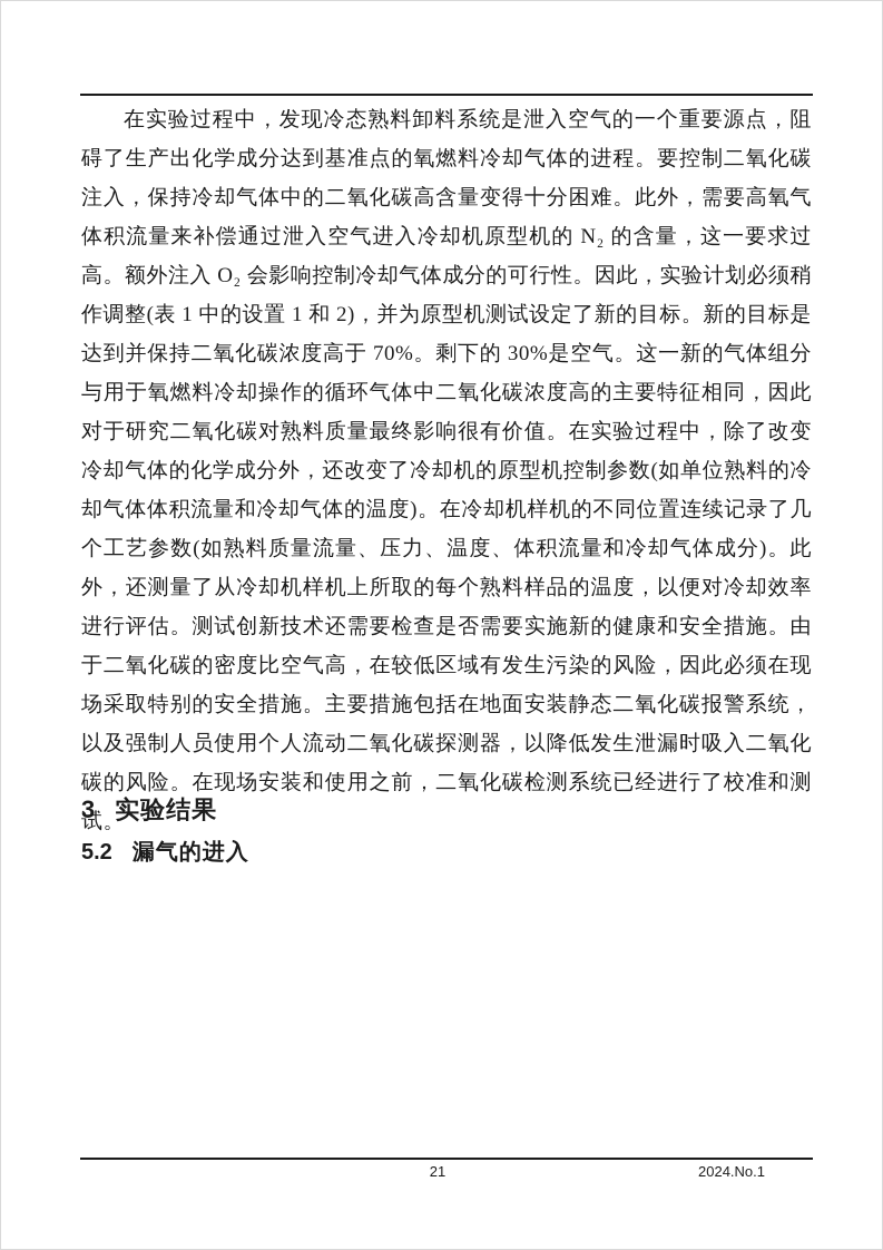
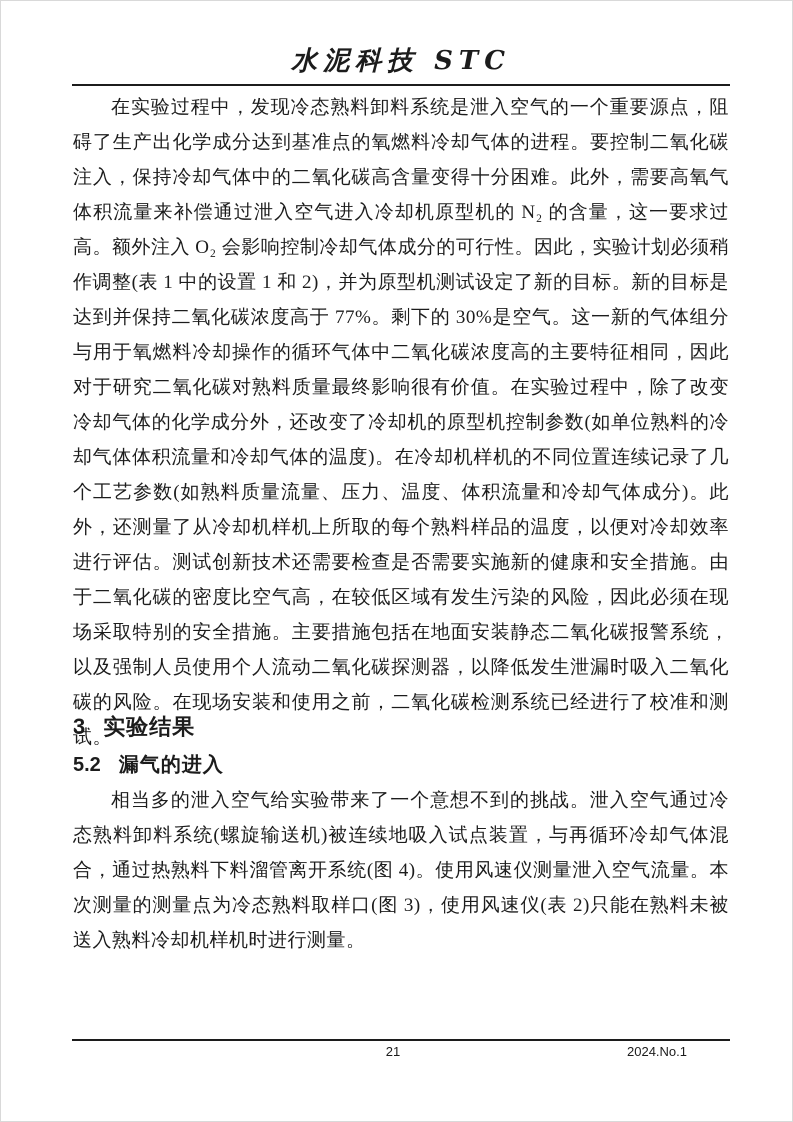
+ 水泥科技 STC
- 在实验过程中，发现冷态熟料卸料系统是泄入空气的一个重要源点，阻碍了生产出化学成分达到基准点的氧燃料冷却气体的进程。要控制二氧化碳注入，保持冷却气体中的二氧化碳高含量变得十分困难。此外，需要高氧气体积流量来补偿通过泄入空气进入冷却机原型机的 N₂ 的含量，这一要求过高。额外注入 O₂ 会影响控制冷却气体成分的可行性。因此，实验计划必须稍作调整(表 1 中的设置 1 和 2)，并为原型机测试设定了新的目标。新的目标是达到并保持二氧化碳浓度高于 70%。剩下的 30%是空气。这一新的气体组分与用于氧燃料冷却操作的循环气体中二氧化碳浓度高的主要特征相同，因此对于研究二氧化碳对熟料质量最终影响很有价值。在实验过程中，除了改变冷却气体的化学成分外，还改变了冷却机的原型机控制参数(如单位熟料的冷却气体体积流量和冷却气体的温度)。在冷却机样机的不同位置连续记录了几个工艺参数(如熟料质量流量、压力、温度、体积流量和冷却气体成分)。此外，还测量了从冷却机样机上所取的每个熟料样品的温度，以便对冷却效率进行评估。测试创新技术还需要检查是否需要实施新的健康和安全措施。由于二氧化碳的密度比空气高，在较低区域有发生污染的风险，因此必须在现场采取特别的安全措施。主要措施包括在地面安装静态二氧化碳报警系统，以及强制人员使用个人流动二氧化碳探测器，以降低发生泄漏时吸入二氧化碳的风险。在现场安装和使用之前，二氧化碳检测系统已经进行了校准和测试。
+ 在实验过程中，发现冷态熟料卸料系统是泄入空气的一个重要源点，阻碍了生产出化学成分达到基准点的氧燃料冷却气体的进程。要控制二氧化碳注入，保持冷却气体中的二氧化碳高含量变得十分困难。此外，需要高氧气体积流量来补偿通过泄入空气进入冷却机原型机的 N₂ 的含量，这一要求过高。额外注入 O₂ 会影响控制冷却气体成分的可行性。因此，实验计划必须稍作调整(表 1 中的设置 1 和 2)，并为原型机测试设定了新的目标。新的目标是达到并保持二氧化碳浓度高于 77%。剩下的 30%是空气。这一新的气体组分与用于氧燃料冷却操作的循环气体中二氧化碳浓度高的主要特征相同，因此对于研究二氧化碳对熟料质量最终影响很有价值。在实验过程中，除了改变冷却气体的化学成分外，还改变了冷却机的原型机控制参数(如单位熟料的冷却气体体积流量和冷却气体的温度)。在冷却机样机的不同位置连续记录了几个工艺参数(如熟料质量流量、压力、温度、体积流量和冷却气体成分)。此外，还测量了从冷却机样机上所取的每个熟料样品的温度，以便对冷却效率进行评估。测试创新技术还需要检查是否需要实施新的健康和安全措施。由于二氧化碳的密度比空气高，在较低区域有发生污染的风险，因此必须在现场采取特别的安全措施。主要措施包括在地面安装静态二氧化碳报警系统，以及强制人员使用个人流动二氧化碳探测器，以降低发生泄漏时吸入二氧化碳的风险。在现场安装和使用之前，二氧化碳检测系统已经进行了校准和测试。
  3
  实验结果
  5.2
  漏气的进入
+ 相当多的泄入空气给实验带来了一个意想不到的挑战。泄入空气通过冷态熟料卸料系统(螺旋输送机)被连续地吸入试点装置，与再循环冷却气体混合，通过热熟料下料溜管离开系统(图 4)。使用风速仪测量泄入空气流量。本次测量的测量点为冷态熟料取样口(图 3)，使用风速仪(表 2)只能在熟料未被送入熟料冷却机样机时进行测量。
  21
  2024.No.1
